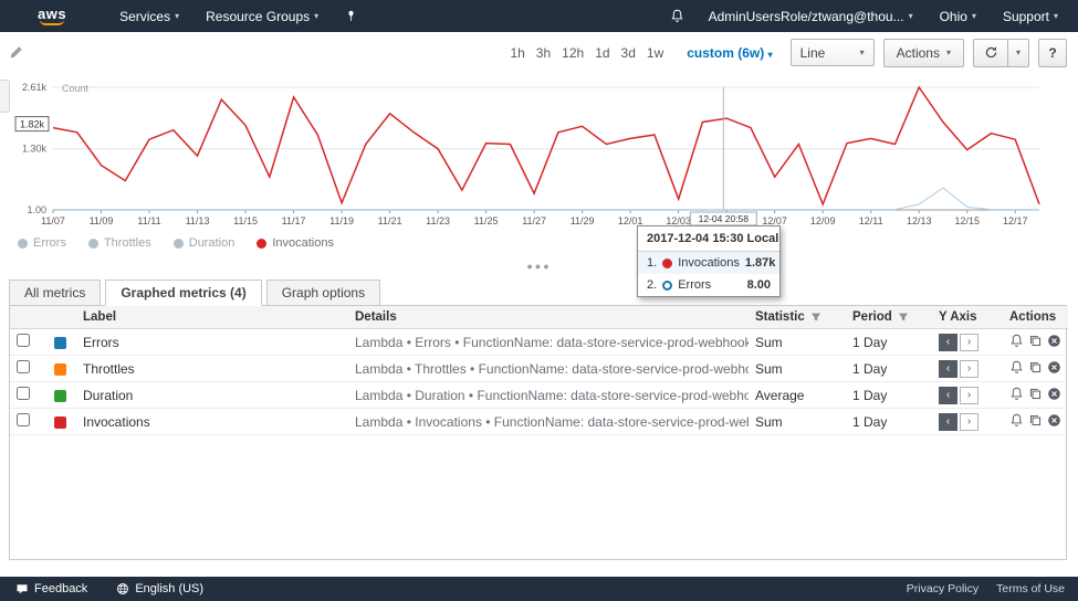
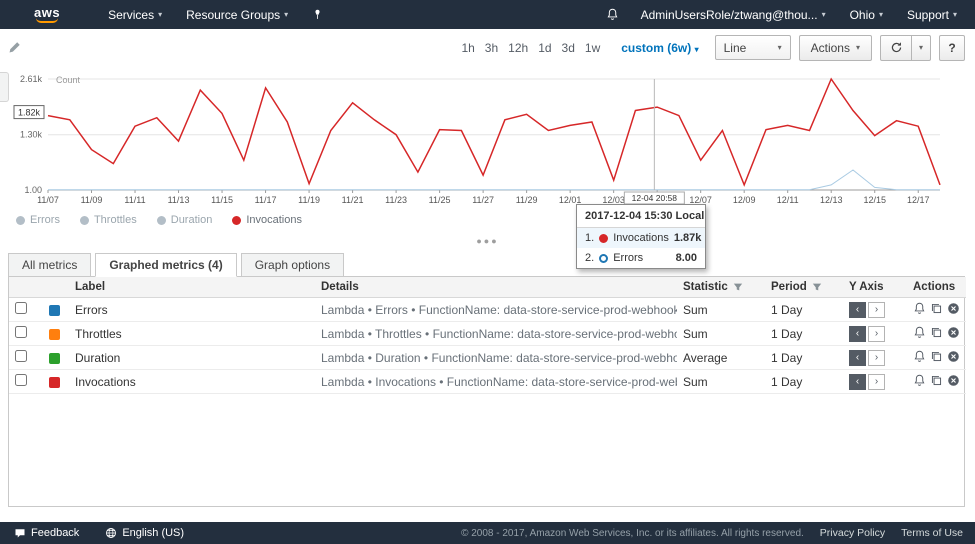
  aws
  Services
  ▾
  Resource Groups
  ▾
  AdminUsersRole/ztwang@thou...
  ▾
  Ohio
  ▾
  Support
  ▾
  1h
  3h
  12h
  1d
  3d
  1w
  custom (6w) ▾
  Line
  ▾
  Actions
  ▾
  ▾
  ?
  2.61k
  1.30k
  1.00
  Count
  11/07
  11/09
  11/11
  11/13
  11/15
  11/17
  11/19
  11/21
  11/23
  11/25
  11/27
  11/29
  12/01
  12/03
  12/07
  12/09
  12/11
  12/13
  12/15
  12/17
  12-04 20:58
  1.82k
  Errors
  Throttles
  Duration
  Invocations
  ●●●
  2017-12-04 15:30 Local
  1.
  Invocations
  1.87k
  2.
  Errors
  8.00
  All metrics
  Graphed metrics (4)
  Graph options
  		Label	Details	Statistic	Period	Y Axis	Actions
  		Errors	Lambda • Errors • FunctionName: data-store-service-prod-webhook	Sum	1 Day	‹ ›
  		Throttles	Lambda • Throttles • FunctionName: data-store-service-prod-webh	Sum	1 Day	‹ ›
  		Duration	Lambda • Duration • FunctionName: data-store-service-prod-webho	Average	1 Day	‹ ›
  		Invocations	Lambda • Invocations • FunctionName: data-store-service-prod-we	Sum	1 Day	‹ ›
  Feedback
  English (US)
+ © 2008 - 2017, Amazon Web Services, Inc. or its affiliates. All rights reserved.
  Privacy Policy
  Terms of Use
